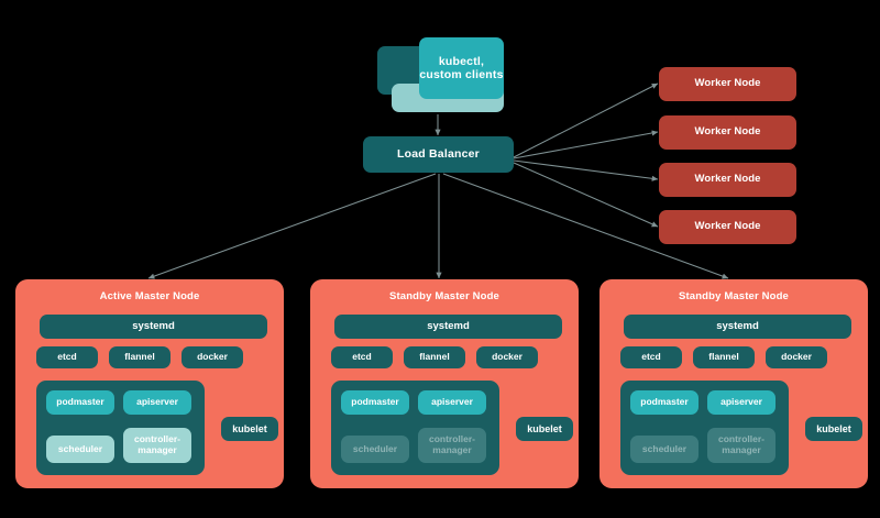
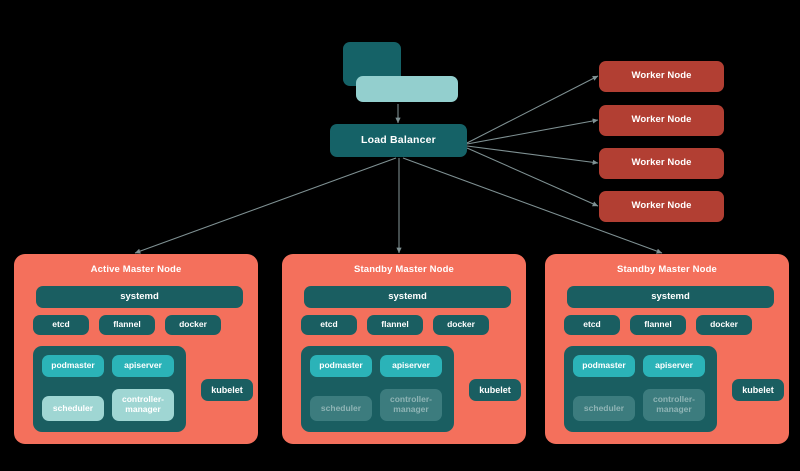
- kubectl,
- custom clients
  Load Balancer
  Worker Node
  Worker Node
  Worker Node
  Worker Node
  Active Master Node
  systemd
  etcd
  flannel
  docker
  podmaster
  apiserver
  scheduler
  controller-
  manager
  kubelet
  Standby Master Node
  systemd
  etcd
  flannel
  docker
  podmaster
  apiserver
  scheduler
  controller-
  manager
  kubelet
  Standby Master Node
  systemd
  etcd
  flannel
  docker
  podmaster
  apiserver
  scheduler
  controller-
  manager
  kubelet
